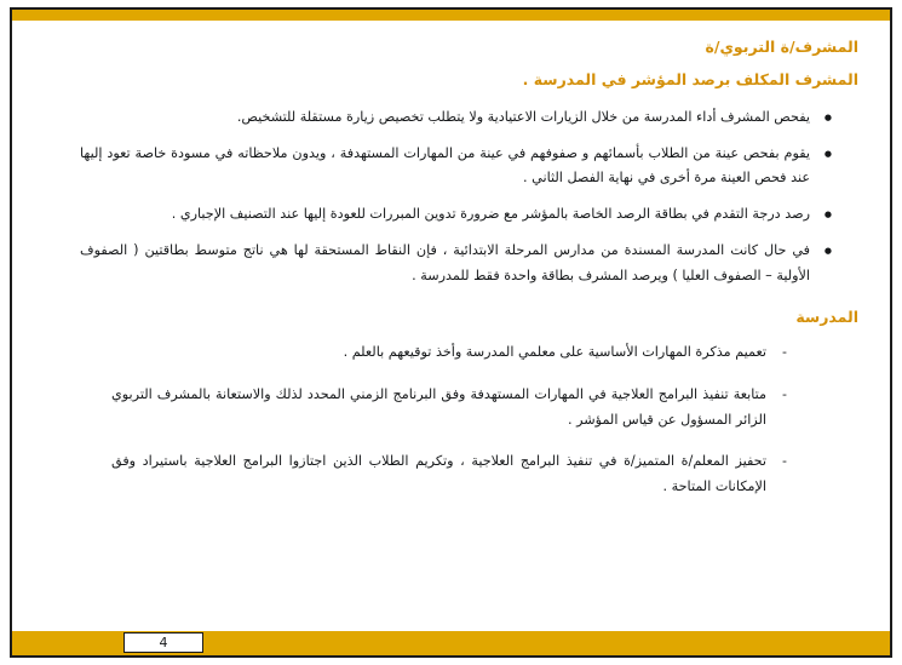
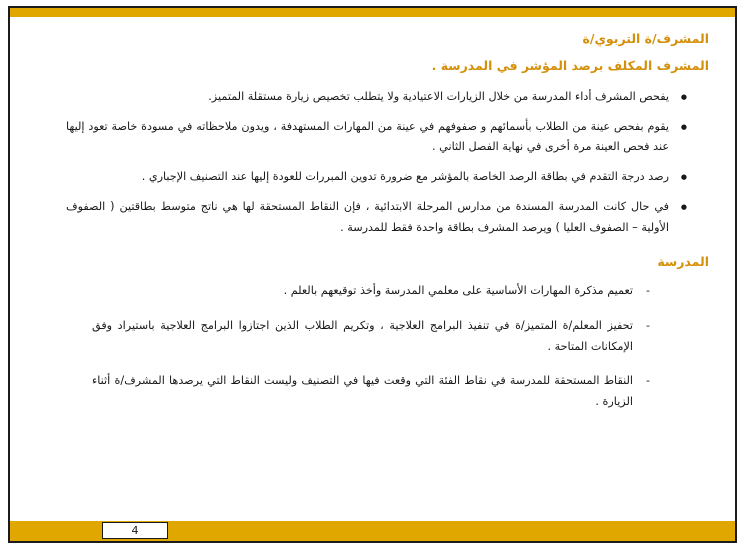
  المشرف/ة التربوي/ة
  المشرف المكلف برصد المؤشر في المدرسة .
- يفحص المشرف أداء المدرسة من خلال الزيارات الاعتيادية ولا يتطلب تخصيص زيارة مستقلة للتشخيص.
+ يفحص المشرف أداء المدرسة من خلال الزيارات الاعتيادية ولا يتطلب تخصيص زيارة مستقلة المتميز.
  يقوم بفحص عينة من الطلاب بأسمائهم و صفوفهم في عينة من المهارات المستهدفة ، ويدون ملاحظاته في مسودة خاصة تعود إليها عند فحص العينة مرة أخرى في نهاية الفصل الثاني .
  رصد درجة التقدم في بطاقة الرصد الخاصة بالمؤشر مع ضرورة تدوين المبررات للعودة إليها عند التصنيف الإجباري .
  في حال كانت المدرسة المسندة من مدارس المرحلة الابتدائية ، فإن النقاط المستحقة لها هي ناتج متوسط بطاقتين ( الصفوف الأولية – الصفوف العليا ) ويرصد المشرف بطاقة واحدة فقط للمدرسة .
  المدرسة
  تعميم مذكرة المهارات الأساسية على معلمي المدرسة وأخذ توقيعهم بالعلم .
- متابعة تنفيذ البرامج العلاجية في المهارات المستهدفة وفق البرنامج الزمني المحدد لذلك والاستعانة بالمشرف التربوي الزائر المسؤول عن قياس المؤشر .
  تحفيز المعلم/ة المتميز/ة في تنفيذ البرامج العلاجية ، وتكريم الطلاب الذين اجتازوا البرامج العلاجية باستيراد وفق الإمكانات المتاحة .
+ النقاط المستحقة للمدرسة في نقاط الفئة التي وقعت فيها في التصنيف وليست النقاط التي يرصدها المشرف/ة أثناء الزيارة .
  4
